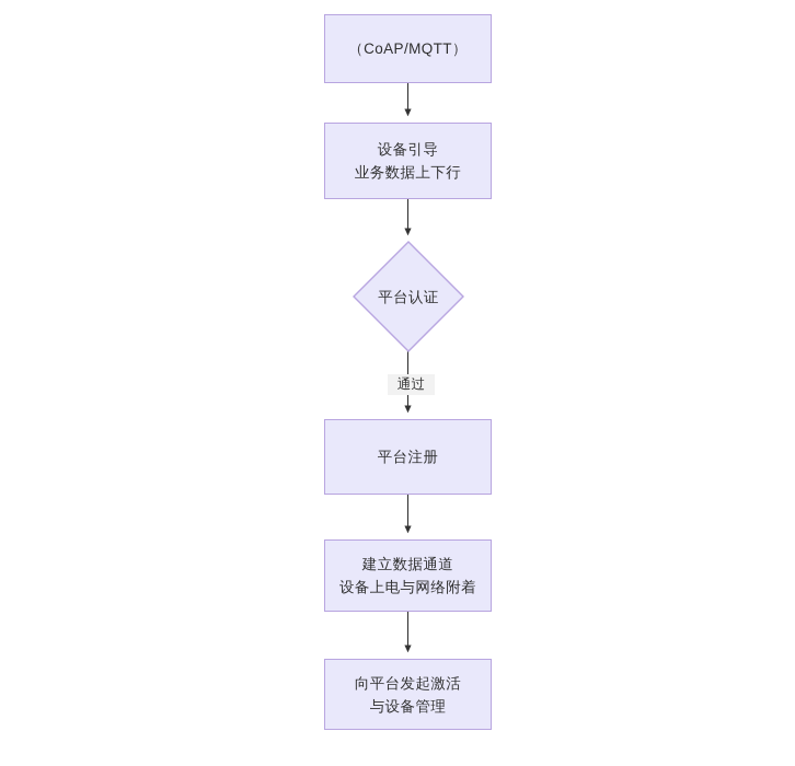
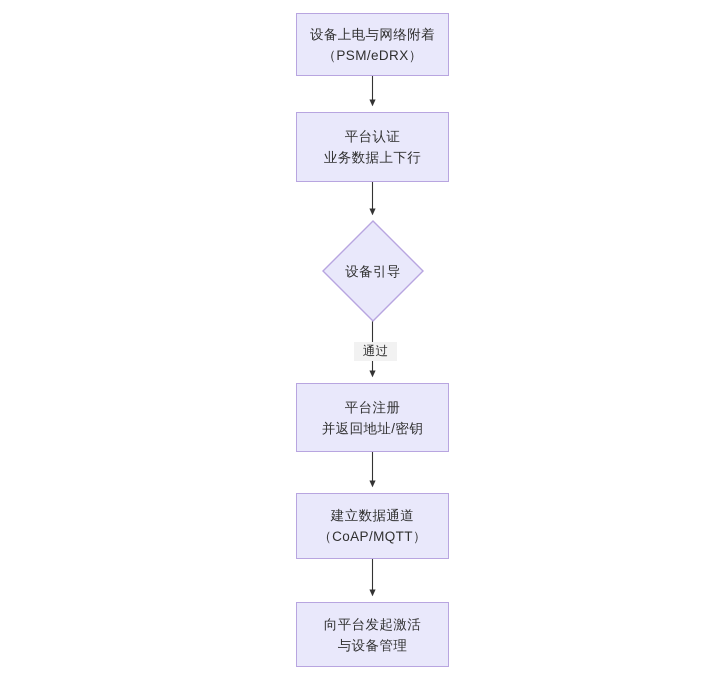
- （CoAP/MQTT）
+ 设备上电与网络附着
+ （PSM/eDRX）
- 设备引导
+ 平台认证
  业务数据上下行
- 平台认证
+ 设备引导
  通过
  平台注册
+ 并返回地址/密钥
  建立数据通道
- 设备上电与网络附着
+ （CoAP/MQTT）
  向平台发起激活
  与设备管理
